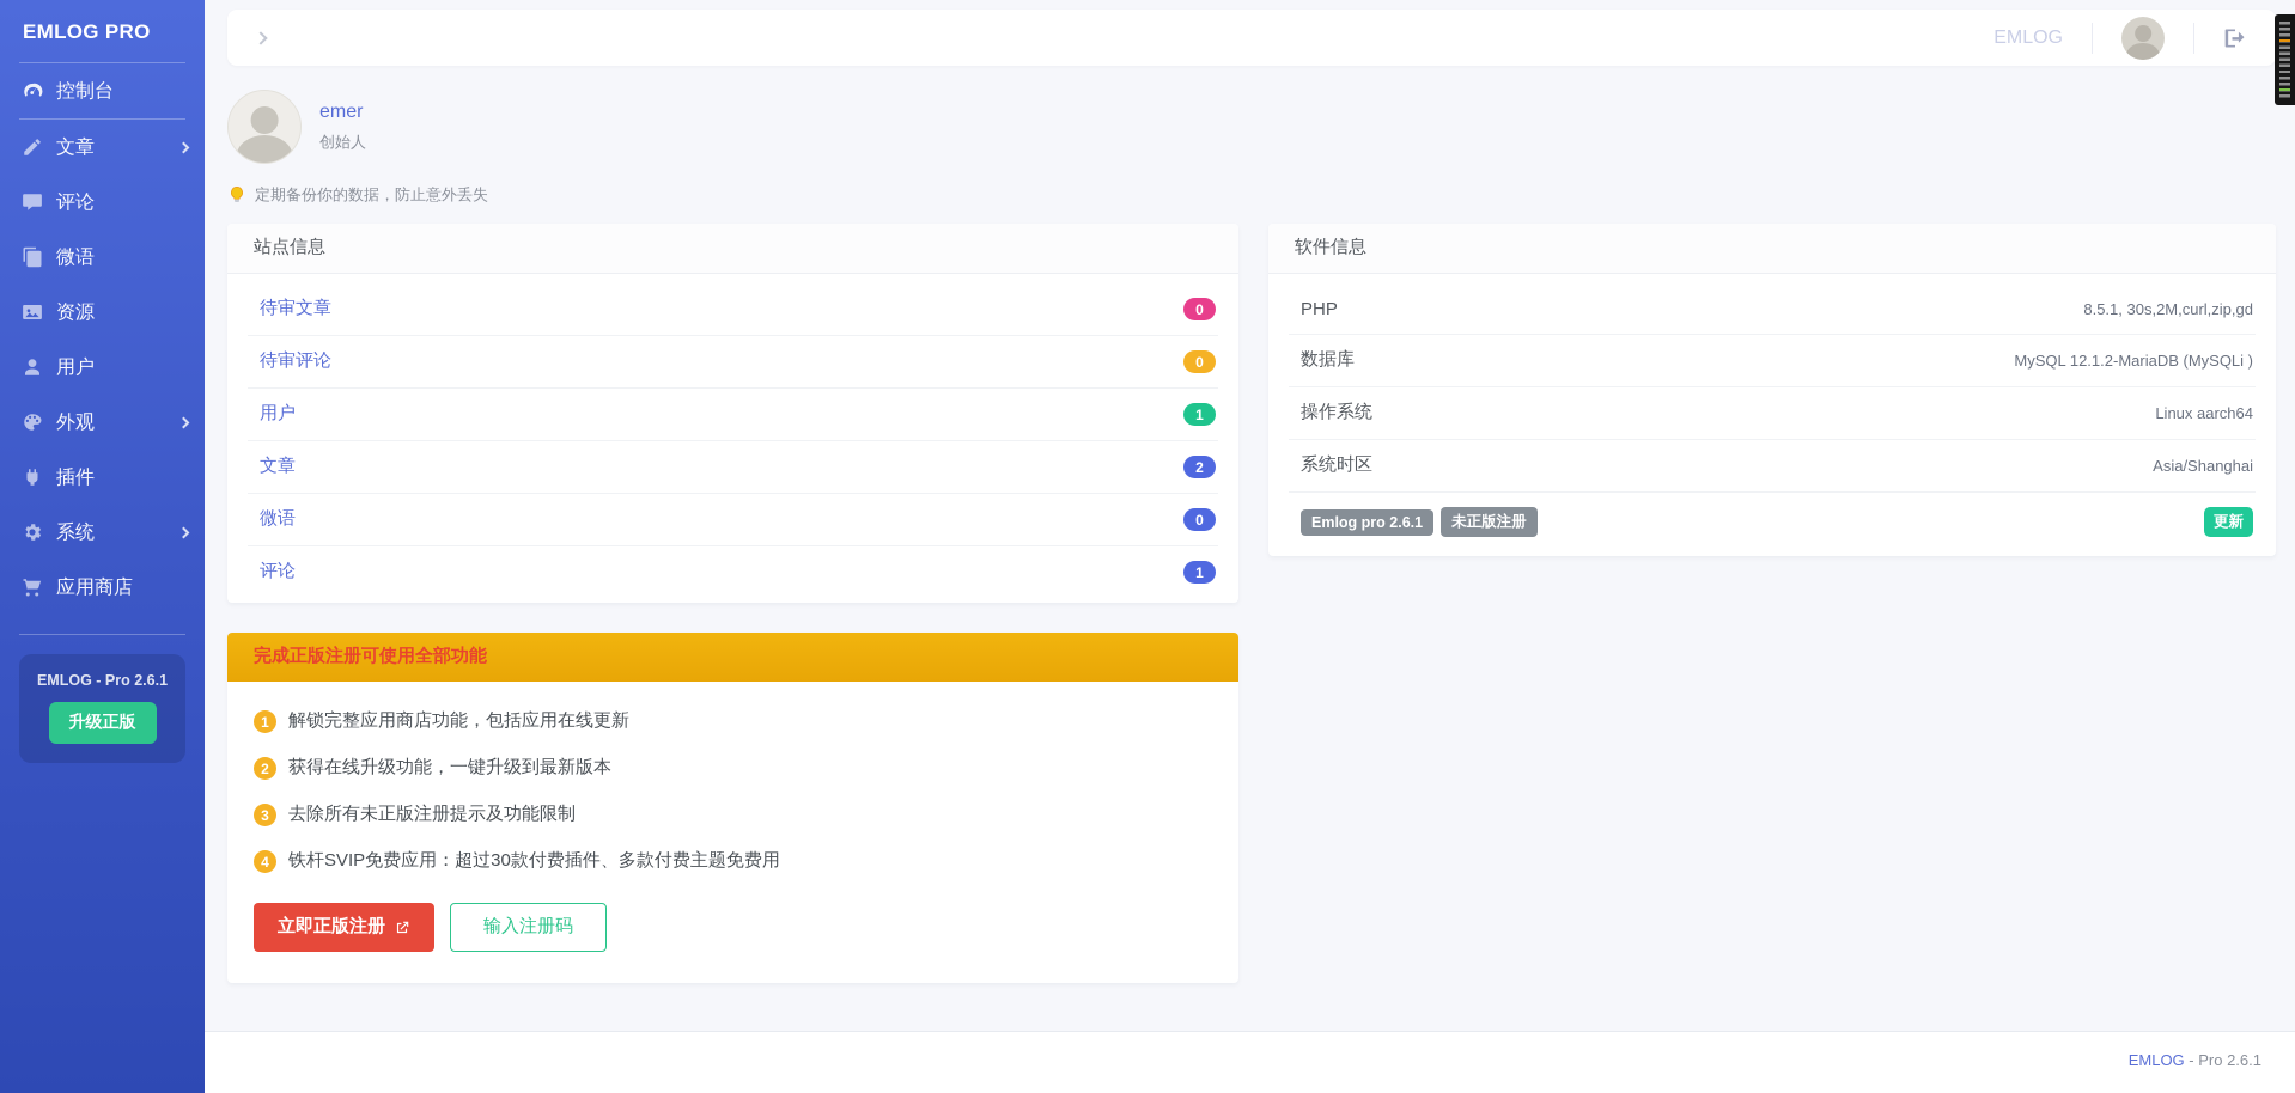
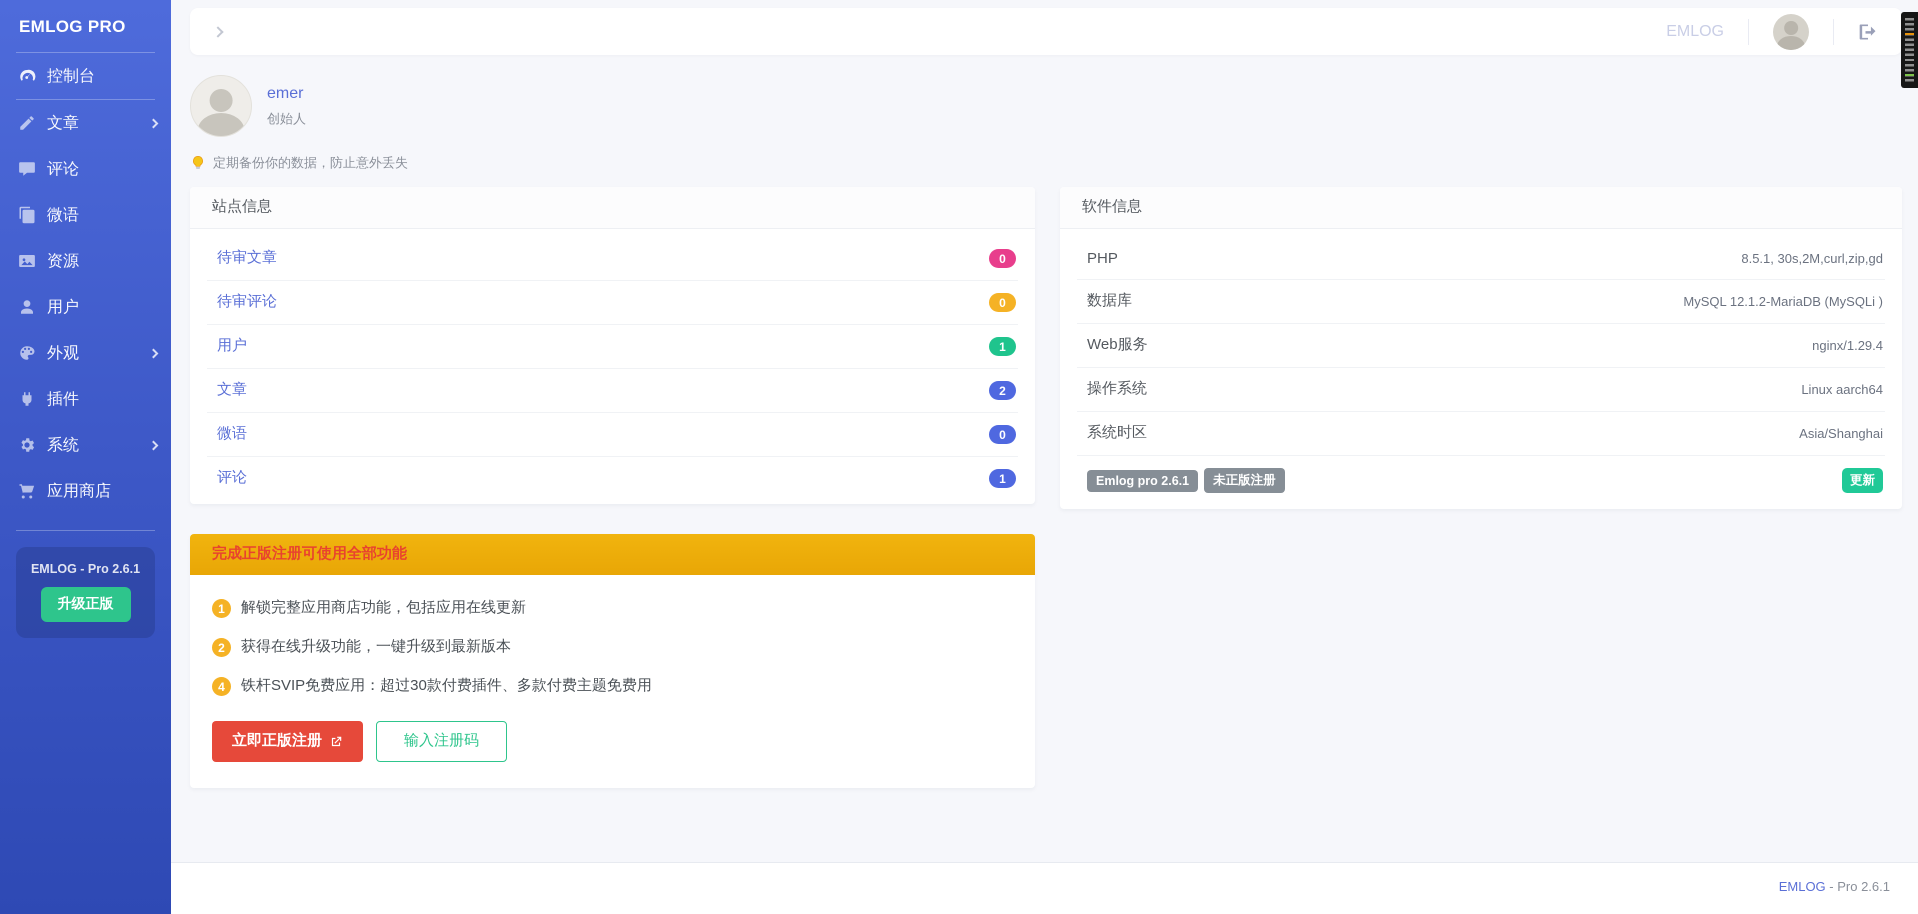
  EMLOG PRO
  控制台
  文章
  评论
  微语
  资源
  用户
  外观
  插件
  系统
  应用商店
  EMLOG - Pro 2.6.1
  升级正版
  EMLOG
  emer
  创始人
  定期备份你的数据，防止意外丢失
  站点信息
  待审文章
  0
  待审评论
  0
  用户
  1
  文章
  2
  微语
  0
  评论
  1
  软件信息
  PHP
  8.5.1, 30s,2M,curl,zip,gd
  数据库
  MySQL 12.1.2-MariaDB (MySQLi )
+ Web服务
+ nginx/1.29.4
  操作系统
  Linux aarch64
  系统时区
  Asia/Shanghai
  Emlog pro 2.6.1
  未正版注册
  更新
  完成正版注册可使用全部功能
  1
  解锁完整应用商店功能，包括应用在线更新
  2
  获得在线升级功能，一键升级到最新版本
- 3
- 去除所有未正版注册提示及功能限制
  4
  铁杆SVIP免费应用：超过30款付费插件、多款付费主题免费用
  立即正版注册
  输入注册码
  EMLOG - Pro 2.6.1
